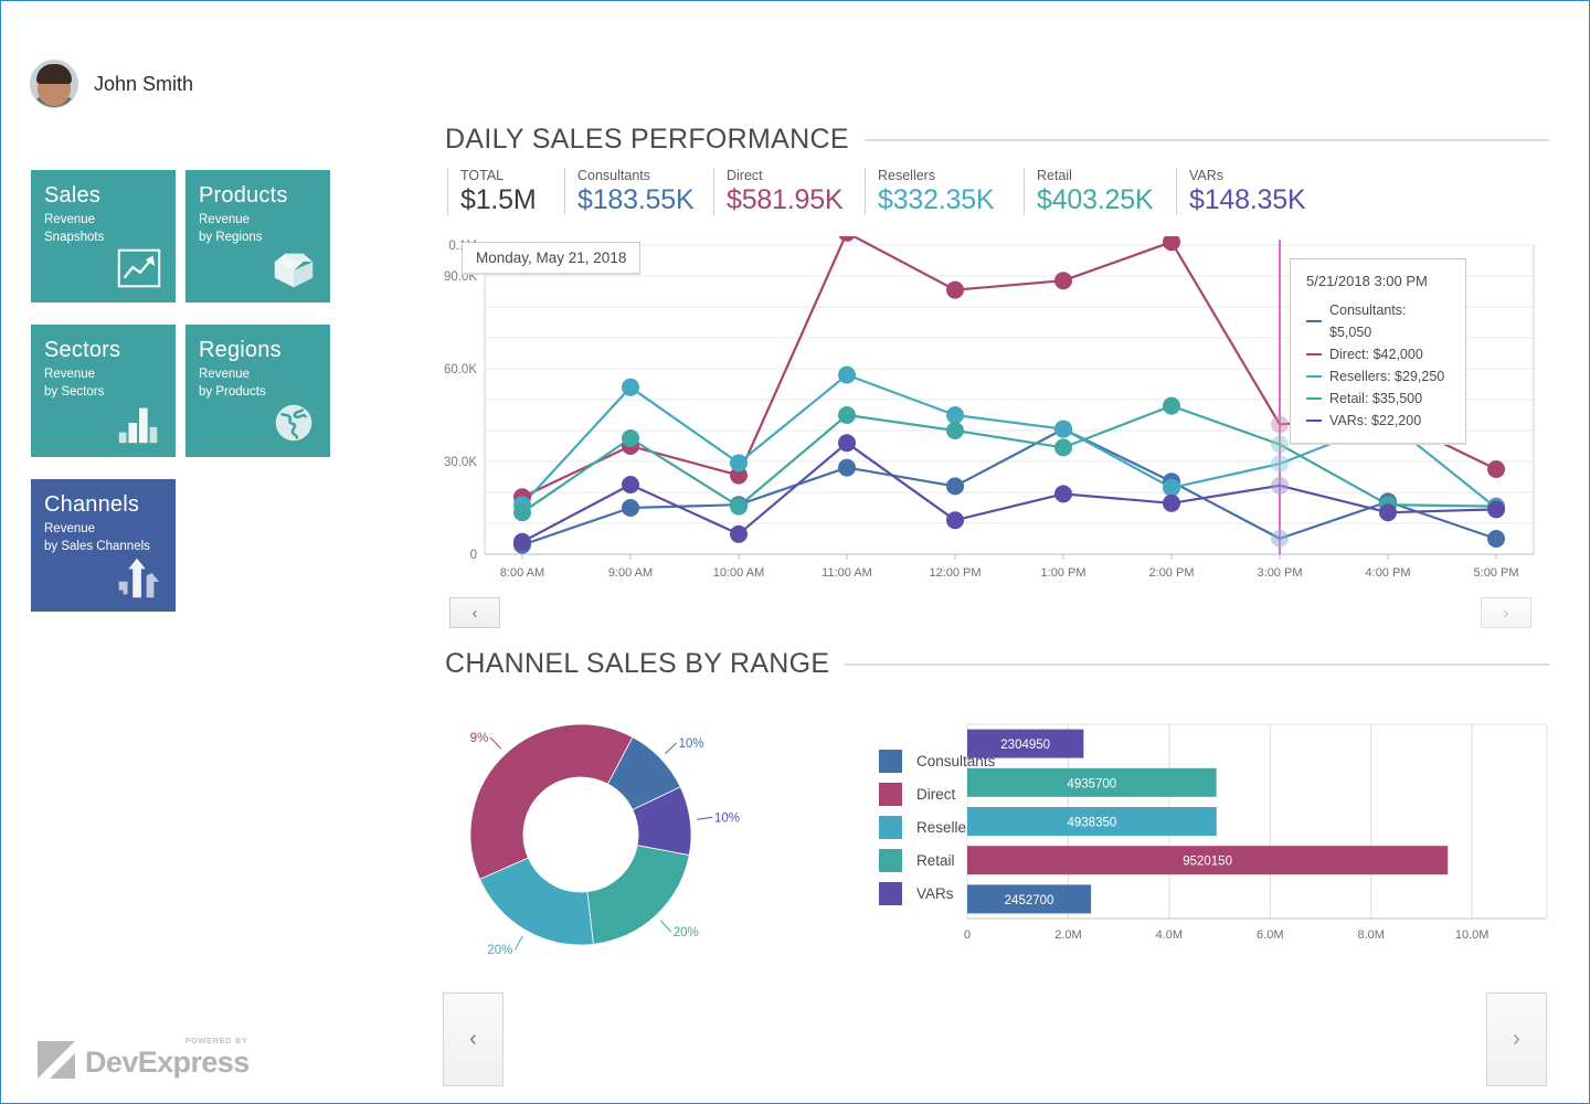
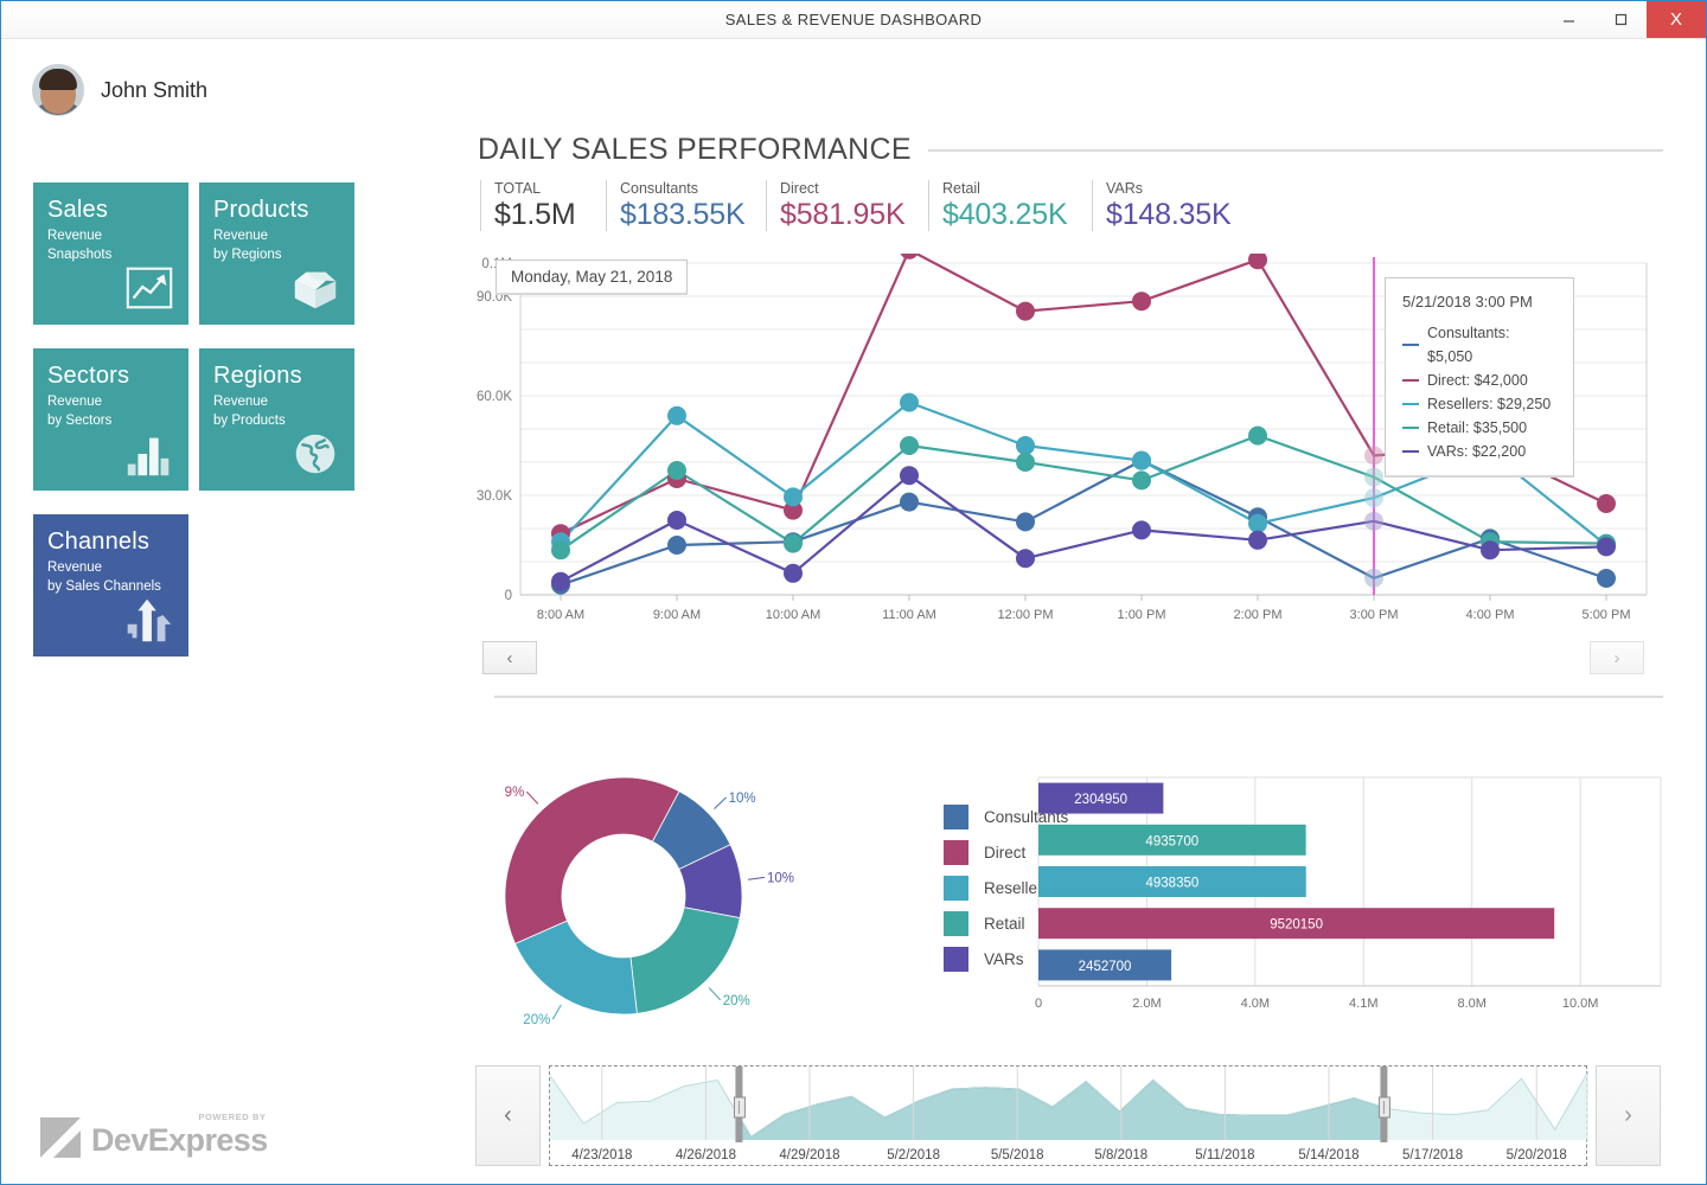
+ SALES & REVENUE DASHBOARD
+ X
  John Smith
  Sales
  Revenue
  Snapshots
  Products
  Revenue
  by Regions
  Sectors
  Revenue
  by Sectors
  Regions
  Revenue
  by Products
  Channels
  Revenue
  by Sales Channels
  POWERED BY
  DevExpress
  DAILY SALES PERFORMANCE
  TOTAL
  $1.5M
  Consultants
  $183.55K
  Direct
  $581.95K
- Resellers
- $332.35K
  Retail
  $403.25K
  VARs
  $148.35K
  0
  30.0K
  60.0K
  90.0K
  8:00 AM
  9:00 AM
  10:00 AM
  11:00 AM
  12:00 PM
  1:00 PM
  2:00 PM
  3:00 PM
  4:00 PM
  5:00 PM
  Monday, May 21, 2018
  5/21/2018 3:00 PM
  Consultants: $5,050
  Direct: $42,000
  Resellers: $29,250
  Retail: $35,500
  VARs: $22,200
  ‹
  ›
- CHANNEL SALES BY RANGE
  10%
  20%
  20%
  10%
  Consultants
  Direct
  Reselle
  Retail
  VARs
  2304950
  4935700
  4938350
  9520150
  2452700
  0
  2.0M
  4.0M
- 6.0M
+ 4.1M
  8.0M
  10.0M
  ‹
+ 4/23/2018
+ 4/26/2018
+ 4/29/2018
+ 5/2/2018
+ 5/5/2018
+ 5/8/2018
+ 5/11/2018
+ 5/14/2018
+ 5/17/2018
+ 5/20/2018
  ›
